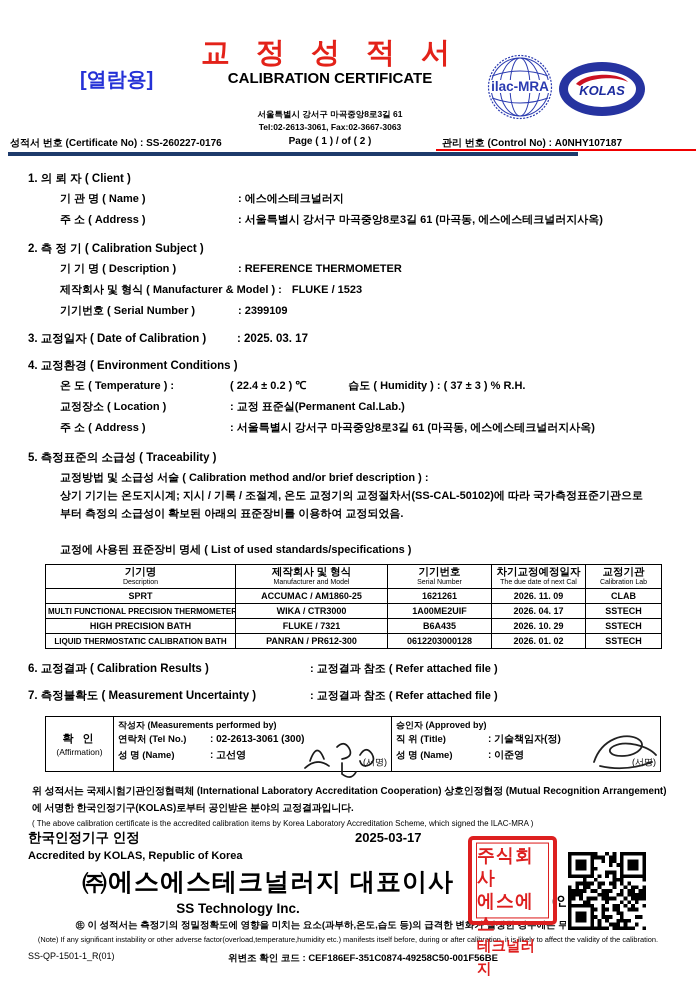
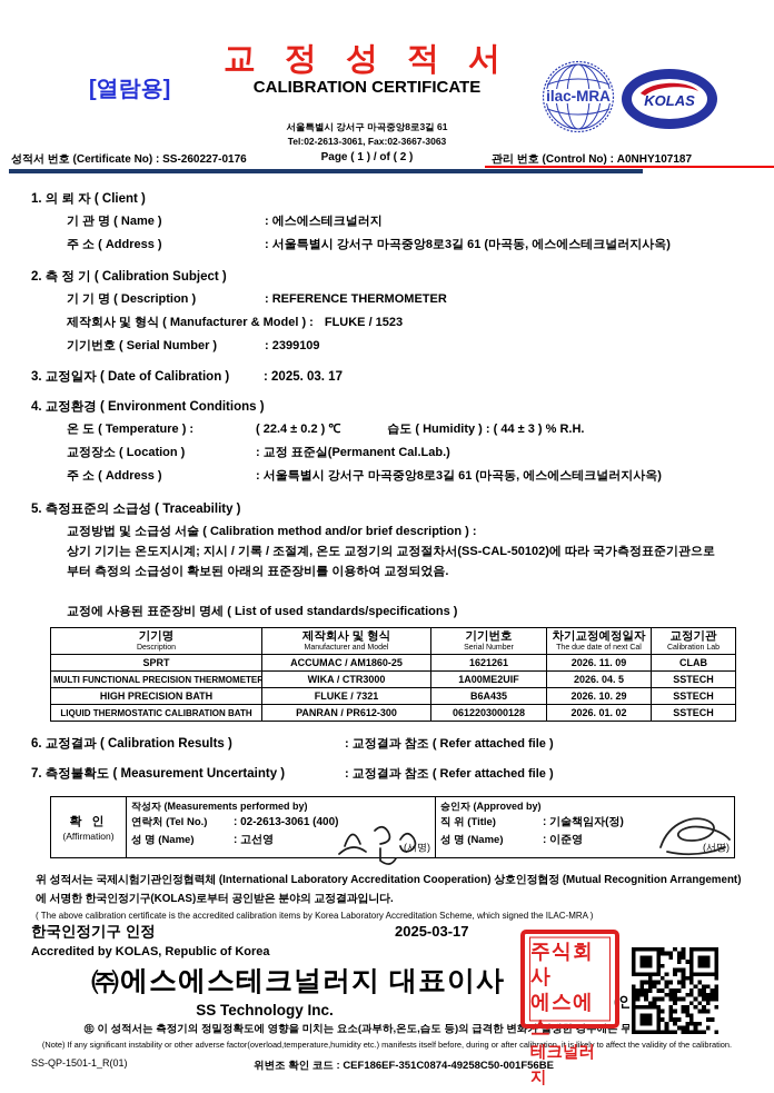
  [열람용]
  교 정 성 적 서
  CALIBRATION CERTIFICATE
  ilac-MRA
  KOLAS
  서울특별시 강서구 마곡중앙8로3길 61
  Tel:02-2613-3061, Fax:02-3667-3063
  성적서 번호 (Certificate No) : SS-260227-0176
  Page ( 1 ) / of ( 2 )
  관리 번호 (Control No) : A0NHY107187
  1. 의 뢰 자 ( Client )
  기 관 명 ( Name ) : 에스에스테크널러지
  주 소 ( Address ) : 서울특별시 강서구 마곡중앙8로3길 61 (마곡동, 에스에스테크널러지사옥)
  2. 측 정 기 ( Calibration Subject )
  기 기 명 ( Description ) : REFERENCE THERMOMETER
  제작회사 및 형식 ( Manufacturer & Model ) : FLUKE / 1523
  기기번호 ( Serial Number ) : 2399109
  3. 교정일자 ( Date of Calibration ) : 2025. 03. 17
  4. 교정환경 ( Environment Conditions )
- 온 도 ( Temperature ) : ( 22.4 ± 0.2 ) ℃ 습도 ( Humidity ) : ( 37 ± 3 ) % R.H.
+ 온 도 ( Temperature ) : ( 22.4 ± 0.2 ) ℃ 습도 ( Humidity ) : ( 44 ± 3 ) % R.H.
  교정장소 ( Location ) : 교정 표준실(Permanent Cal.Lab.)
  주 소 ( Address ) : 서울특별시 강서구 마곡중앙8로3길 61 (마곡동, 에스에스테크널러지사옥)
  5. 측정표준의 소급성 ( Traceability )
  교정방법 및 소급성 서술 ( Calibration method and/or brief description ) :
  상기 기기는 온도지시계; 지시 / 기록 / 조절계, 온도 교정기의 교정절차서(SS-CAL-50102)에 따라 국가측정표준기관으로
  부터 측정의 소급성이 확보된 아래의 표준장비를 이용하여 교정되었음.
  교정에 사용된 표준장비 명세 ( List of used standards/specifications )
  SPRT	ACCUMAC / AM1860-25	1621261	2026. 11. 09	CLAB
- MULTI FUNCTIONAL PRECISION THERMOMETER	WIKA / CTR3000	1A00ME2UIF	2026. 04. 17	SSTECH
+ MULTI FUNCTIONAL PRECISION THERMOMETER	WIKA / CTR3000	1A00ME2UIF	2026. 04. 5	SSTECH
  HIGH PRECISION BATH	FLUKE / 7321	B6A435	2026. 10. 29	SSTECH
  LIQUID THERMOSTATIC CALIBRATION BATH	PANRAN / PR612-300	0612203000128	2026. 01. 02	SSTECH
  6. 교정결과 ( Calibration Results )
  : 교정결과 참조 ( Refer attached file )
  7. 측정불확도 ( Measurement Uncertainty )
  : 교정결과 참조 ( Refer attached file )
  확 인
  (Affirmation)
  작성자 (Measurements performed by)
- 연락처 (Tel No.) : 02-2613-3061 (300)
+ 연락처 (Tel No.) : 02-2613-3061 (400)
  성 명 (Name) : 고선영
  (서명)
  승인자 (Approved by)
  직 위 (Title) : 기술책임자(정)
  성 명 (Name) : 이준영
  (서명)
  위 성적서는 국제시험기관인정협력체 (International Laboratory Accreditation Cooperation) 상호인정협정 (Mutual Recognition Arrangement)
  에 서명한 한국인정기구(KOLAS)로부터 공인받은 분야의 교정결과입니다.
  ( The above calibration certificate is the accredited calibration items by Korea Laboratory Accreditation Scheme, which signed the ILAC-MRA )
  한국인정기구 인정
  Accredited by KOLAS, Republic of Korea
  2025-03-17
  ㈜에스에스테크널러지 대표이사
  SS Technology Inc.
  주식회사
  에스에스
  테크널러지
  ㊟ 이 성적서는 측정기의 정밀정확도에 영향을 미치는 요소(과부하,온도,습도 등)의 급격한 변화가 발생한 경우에는 무
  (Note) If any significant instability or other adverse factor(overload,temperature,humidity etc.) manifests itself before, during or after calibration, it is likely to affect the validity of the calibration.
  SS-QP-1501-1_R(01)
  위변조 확인 코드 : CEF186EF-351C0874-49258C50-001F56BE
